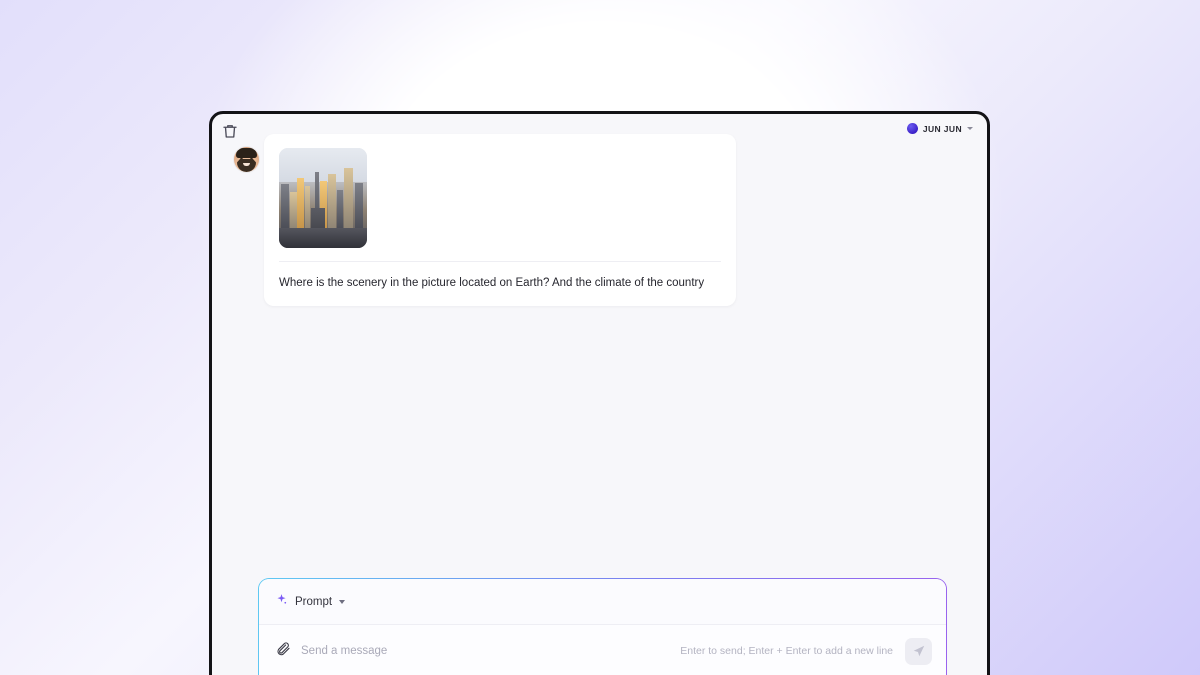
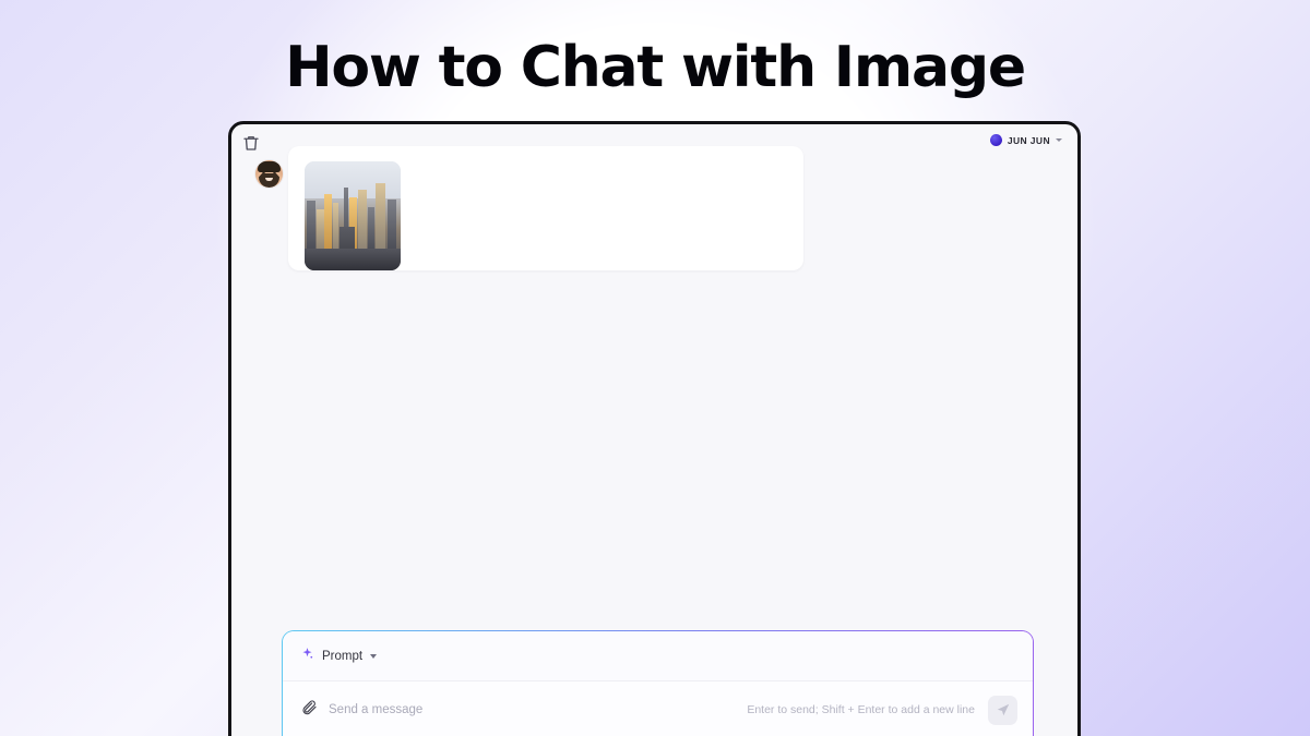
+ How to Chat with Image
  JUN JUN
- Where is the scenery in the picture located on Earth? And the climate of the country
  Prompt
  Send a message
- Enter to send; Enter + Enter to add a new line
+ Enter to send; Shift + Enter to add a new line
